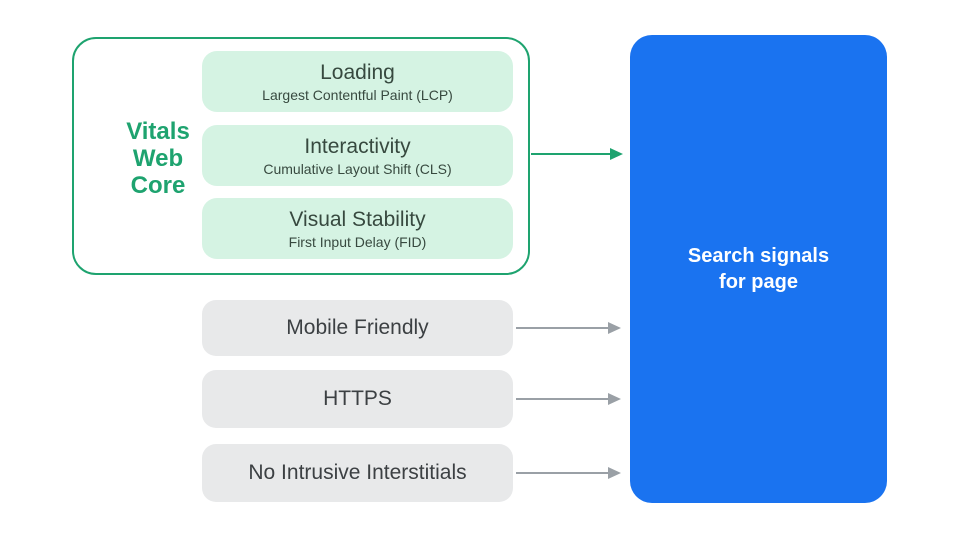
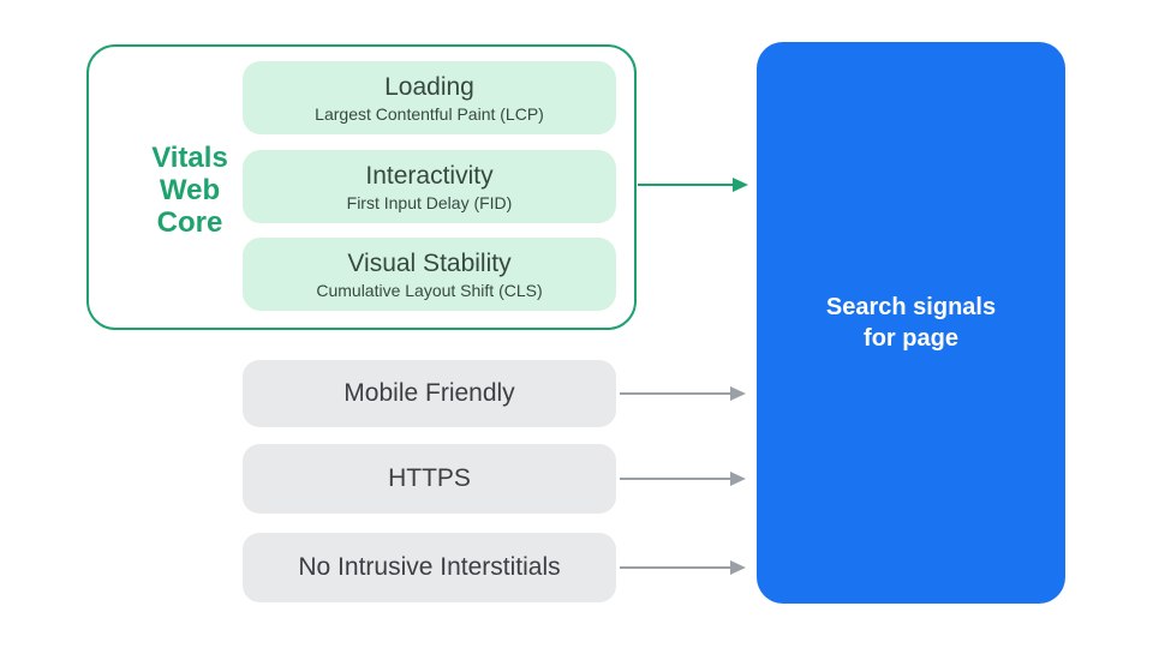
  Vitals
  Web
  Core
  Loading
  Largest Contentful Paint (LCP)
  Interactivity
- Cumulative Layout Shift (CLS)
+ First Input Delay (FID)
  Visual Stability
- First Input Delay (FID)
+ Cumulative Layout Shift (CLS)
  Mobile Friendly
  HTTPS
  No Intrusive Interstitials
  Search signals
  for page
